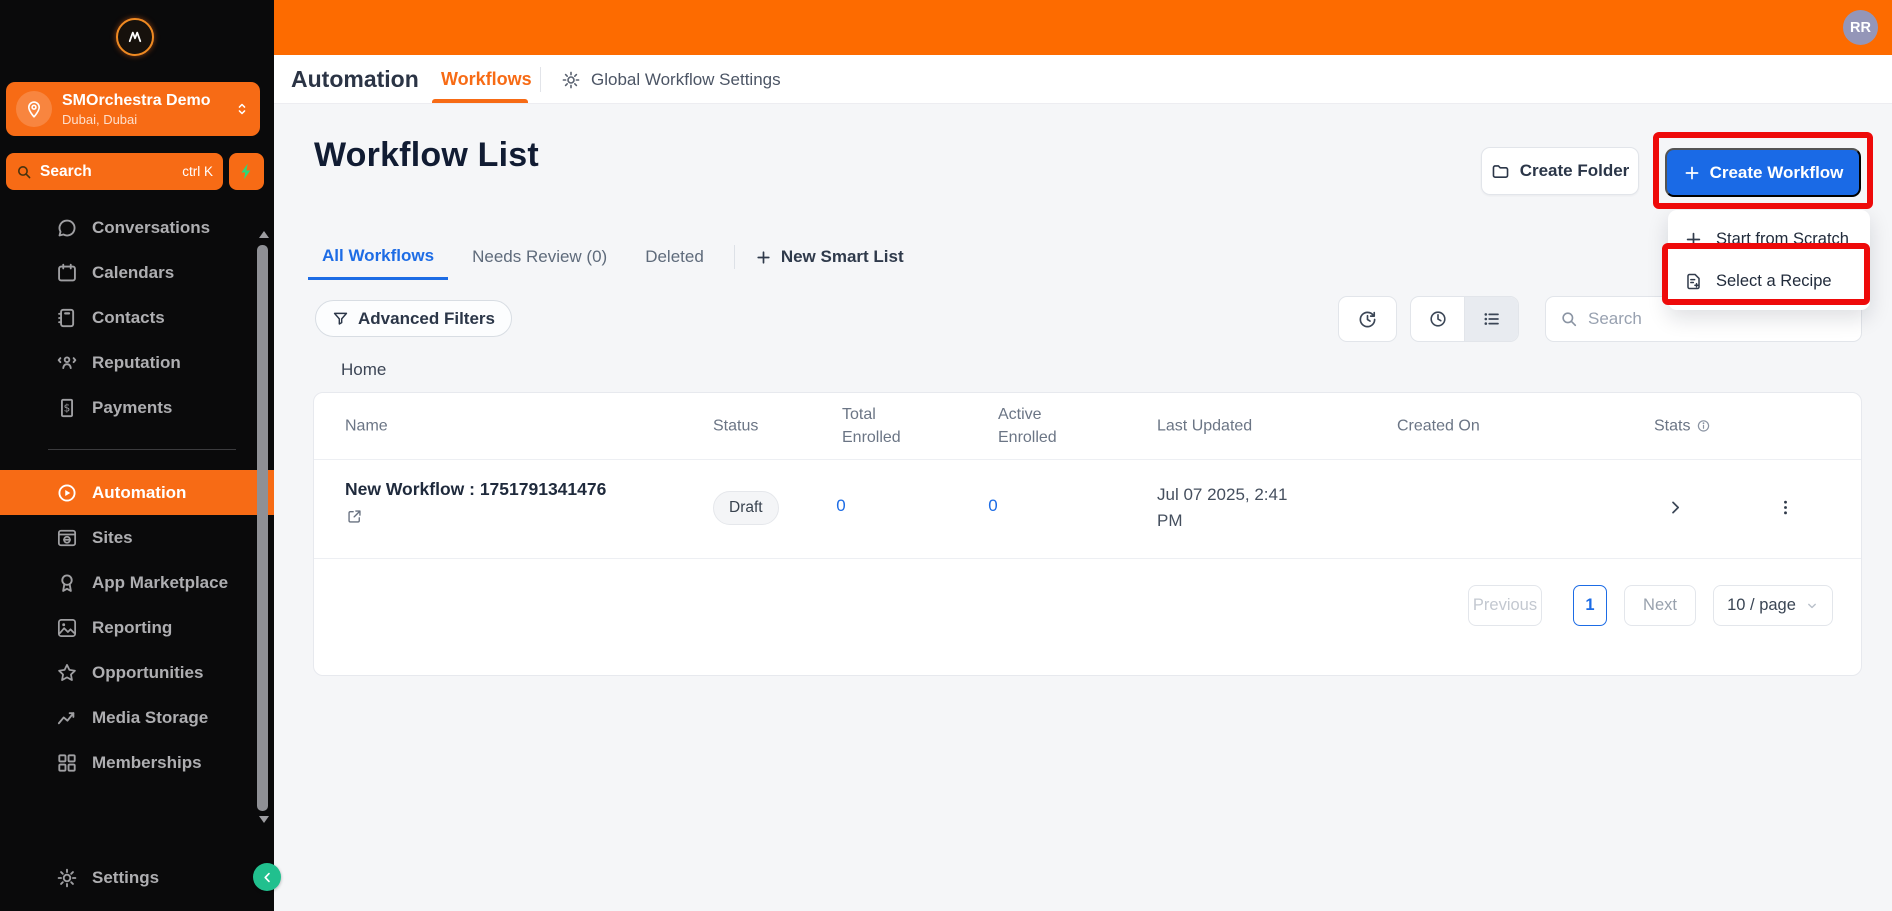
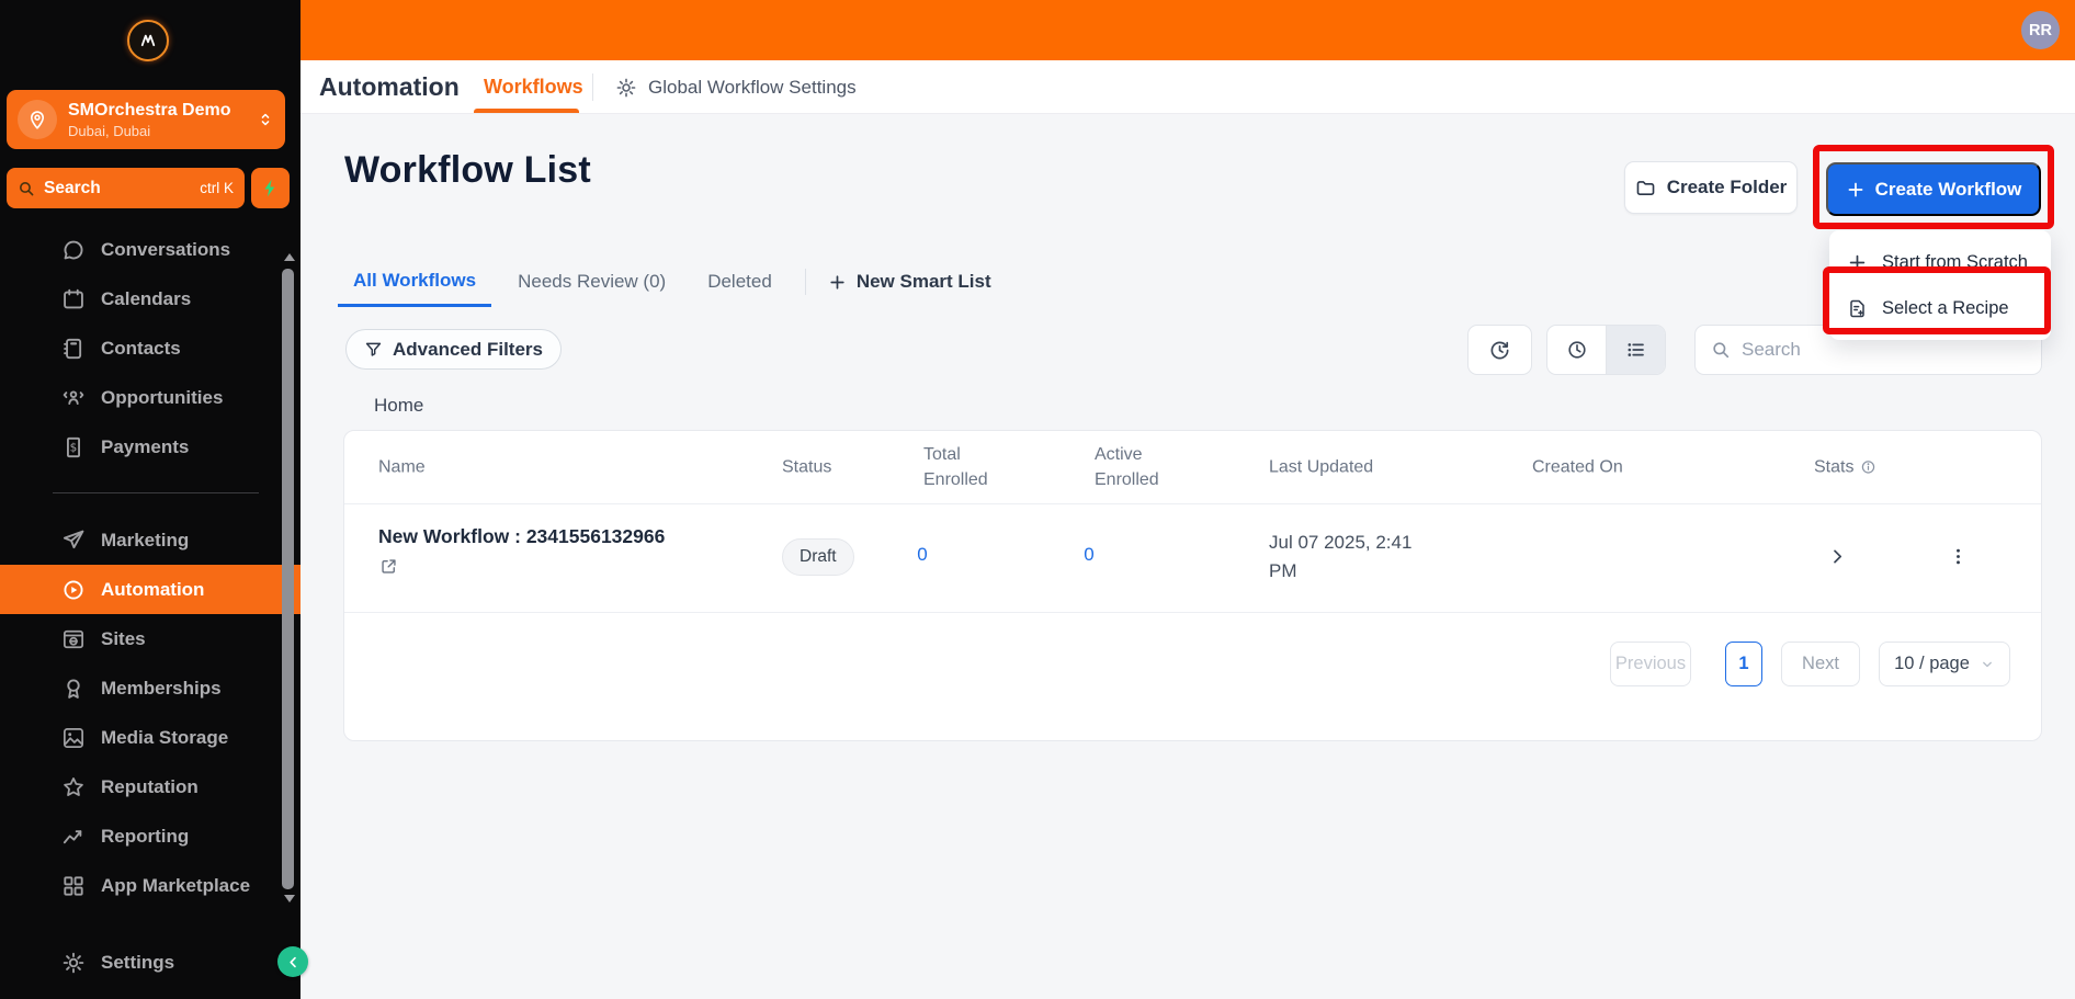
  SMOrchestra Demo
  Dubai, Dubai
  Search
  ctrl K
  Conversations
  Calendars
  Contacts
- Reputation
+ Opportunities
  $
  Payments
+ Marketing
  Automation
  Sites
- App Marketplace
+ Memberships
- Reporting
+ Media Storage
- Opportunities
+ Reputation
- Media Storage
+ Reporting
- Memberships
+ App Marketplace
  Settings
  RR
  Automation
  Workflows
  Global Workflow Settings
  Workflow List
  Create Folder
  Create Workflow
  Start from Scratch
  Select a Recipe
  All Workflows
  Needs Review (0)
  Deleted
  New Smart List
  Advanced Filters
  Search
  Home
  Name
  Status
  Total Enrolled
  Active Enrolled
  Last Updated
  Created On
  Stats
- New Workflow : 1751791341476
+ New Workflow : 2341556132966
  Draft
  0
  0
  Jul 07 2025, 2:41 PM
  Previous
  1
  Next
  10 / page
